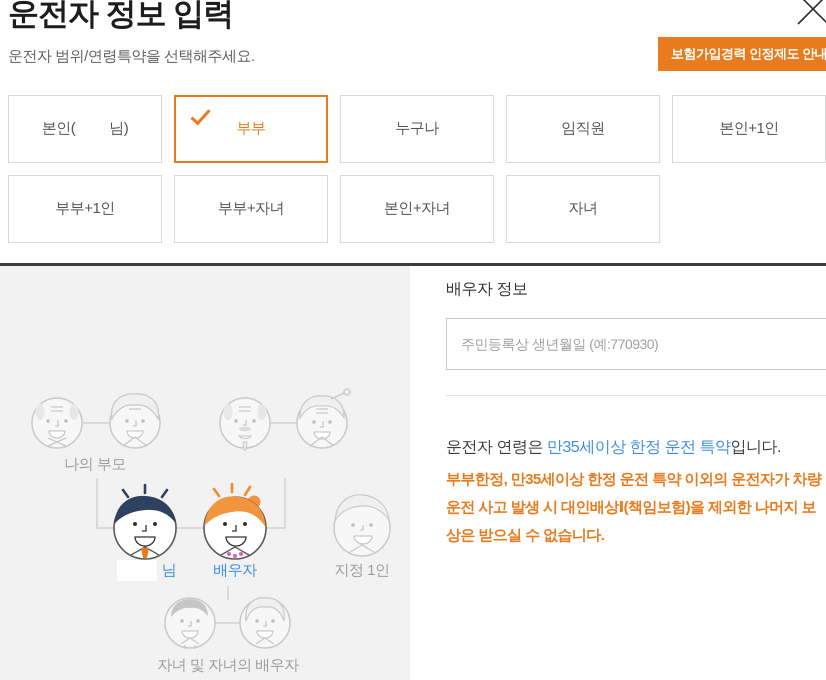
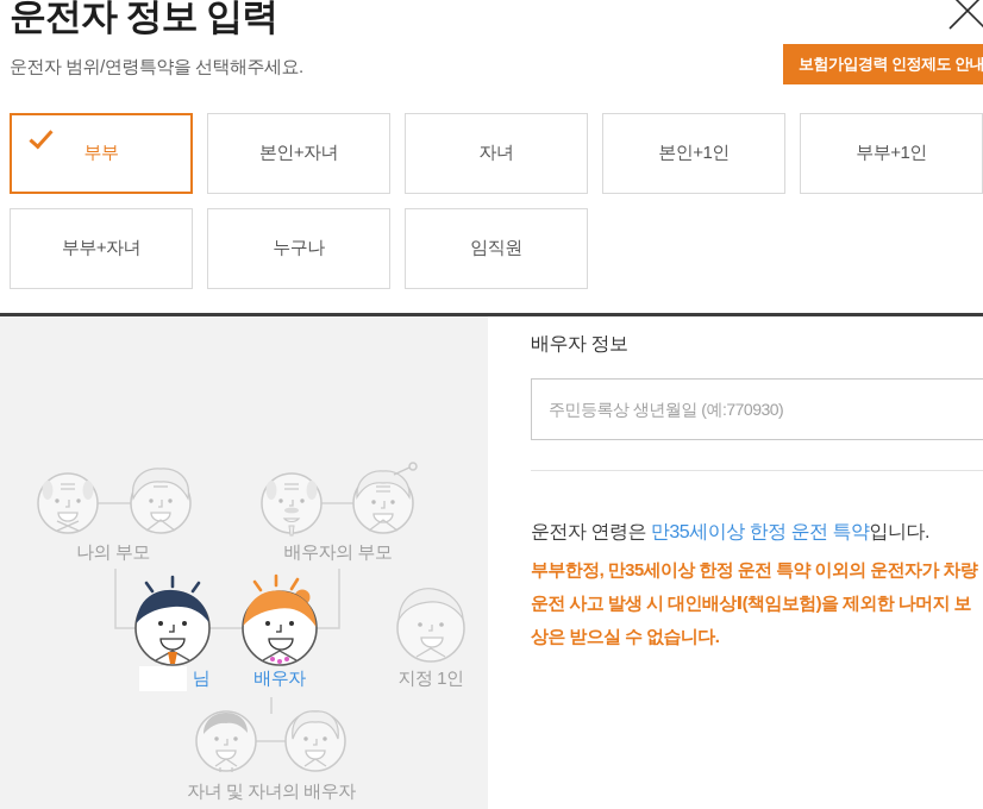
  운전자 정보 입력
  운전자 범위/연령특약을 선택해주세요.
  보험가입경력 인정제도 안내
- 본인(
- 님)
  부부
- 누구나
+ 본인+자녀
- 임직원
+ 자녀
  본인+1인
  부부+1인
  부부+자녀
- 본인+자녀
+ 누구나
- 자녀
+ 임직원
  나의 부모
+ 배우자의 부모
  님
  배우자
  지정 1인
  자녀 및 자녀의 배우자
  배우자 정보
  주민등록상 생년월일 (예:770930)
  운전자 연령은 만35세이상 한정 운전 특약입니다.
  부부한정, 만35세이상 한정 운전 특약 이외의 운전자가 차량 운전 사고 발생 시 대인배상Ⅰ(책임보험)을 제외한 나머지 보상은 받으실 수 없습니다.
